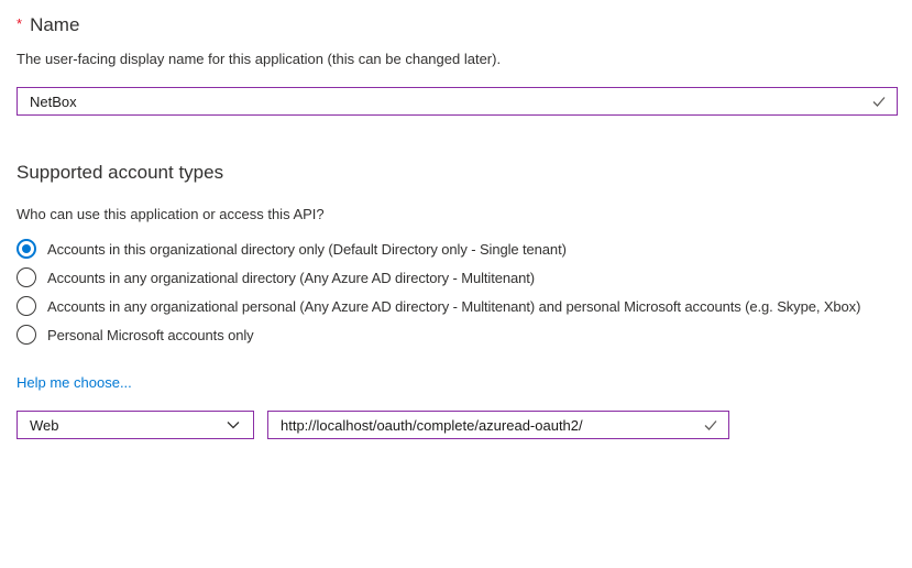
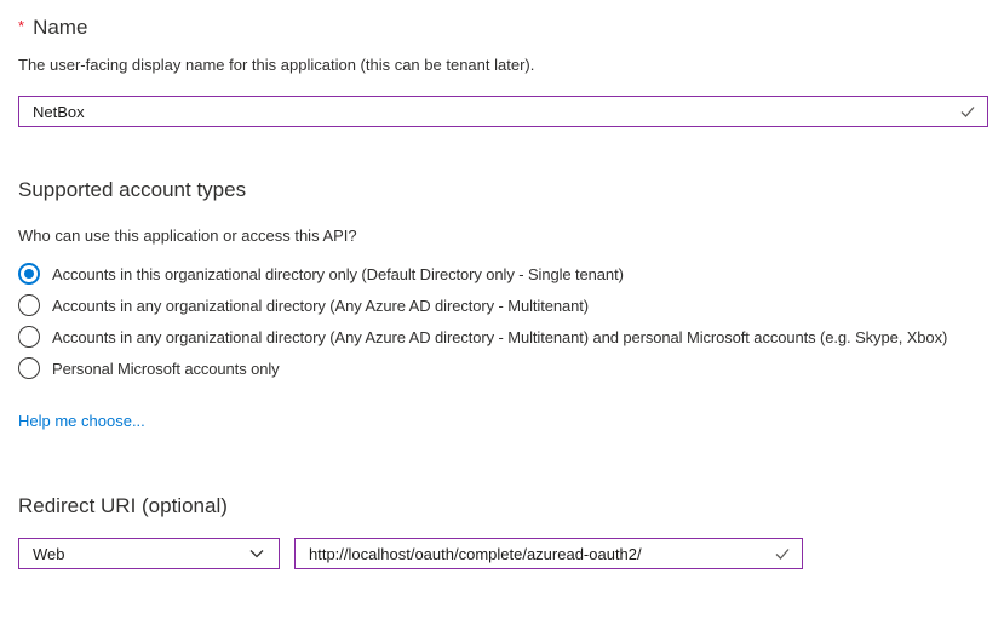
  * Name
- The user-facing display name for this application (this can be changed later).
+ The user-facing display name for this application (this can be tenant later).
  NetBox
  Supported account types
  Who can use this application or access this API?
  Accounts in this organizational directory only (Default Directory only - Single tenant)
  Accounts in any organizational directory (Any Azure AD directory - Multitenant)
- Accounts in any organizational personal (Any Azure AD directory - Multitenant) and personal Microsoft accounts (e.g. Skype, Xbox)
+ Accounts in any organizational directory (Any Azure AD directory - Multitenant) and personal Microsoft accounts (e.g. Skype, Xbox)
  Personal Microsoft accounts only
  Help me choose...
+ Redirect URI (optional)
  Web
  http://localhost/oauth/complete/azuread-oauth2/
